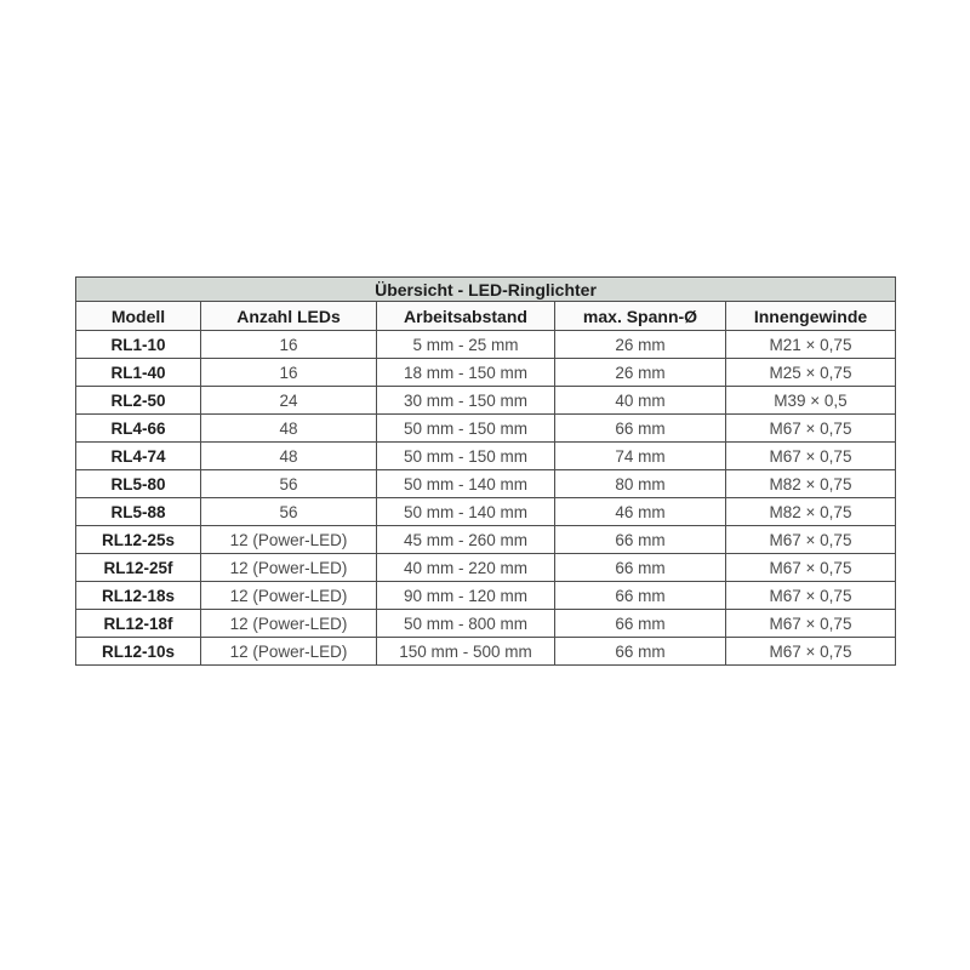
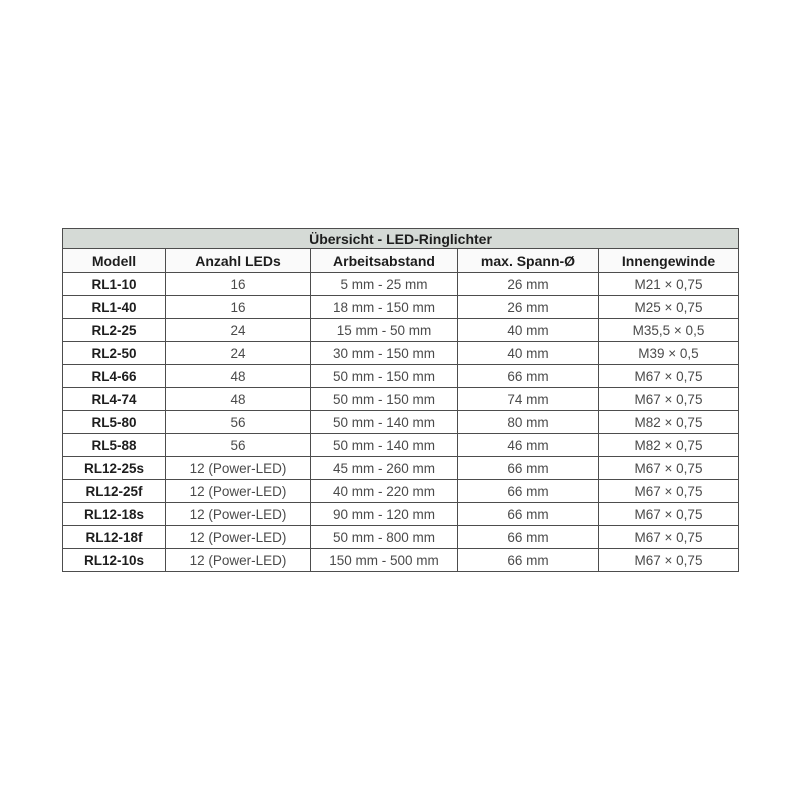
  Übersicht - LED-Ringlichter
  Modell	Anzahl LEDs	Arbeitsabstand	max. Spann-Ø	Innengewinde
  RL1-10	16	5 mm - 25 mm	26 mm	M21 × 0,75
  RL1-40	16	18 mm - 150 mm	26 mm	M25 × 0,75
+ RL2-25	24	15 mm - 50 mm	40 mm	M35,5 × 0,5
  RL2-50	24	30 mm - 150 mm	40 mm	M39 × 0,5
  RL4-66	48	50 mm - 150 mm	66 mm	M67 × 0,75
  RL4-74	48	50 mm - 150 mm	74 mm	M67 × 0,75
  RL5-80	56	50 mm - 140 mm	80 mm	M82 × 0,75
  RL5-88	56	50 mm - 140 mm	46 mm	M82 × 0,75
  RL12-25s	12 (Power-LED)	45 mm - 260 mm	66 mm	M67 × 0,75
  RL12-25f	12 (Power-LED)	40 mm - 220 mm	66 mm	M67 × 0,75
  RL12-18s	12 (Power-LED)	90 mm - 120 mm	66 mm	M67 × 0,75
  RL12-18f	12 (Power-LED)	50 mm - 800 mm	66 mm	M67 × 0,75
  RL12-10s	12 (Power-LED)	150 mm - 500 mm	66 mm	M67 × 0,75
